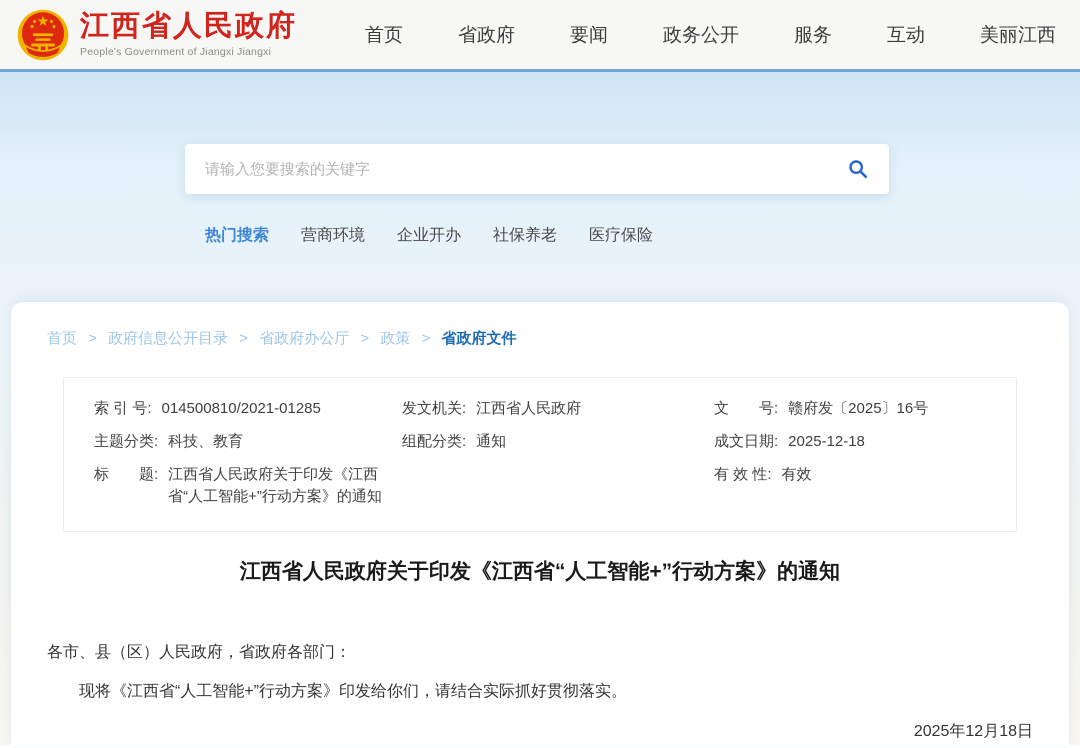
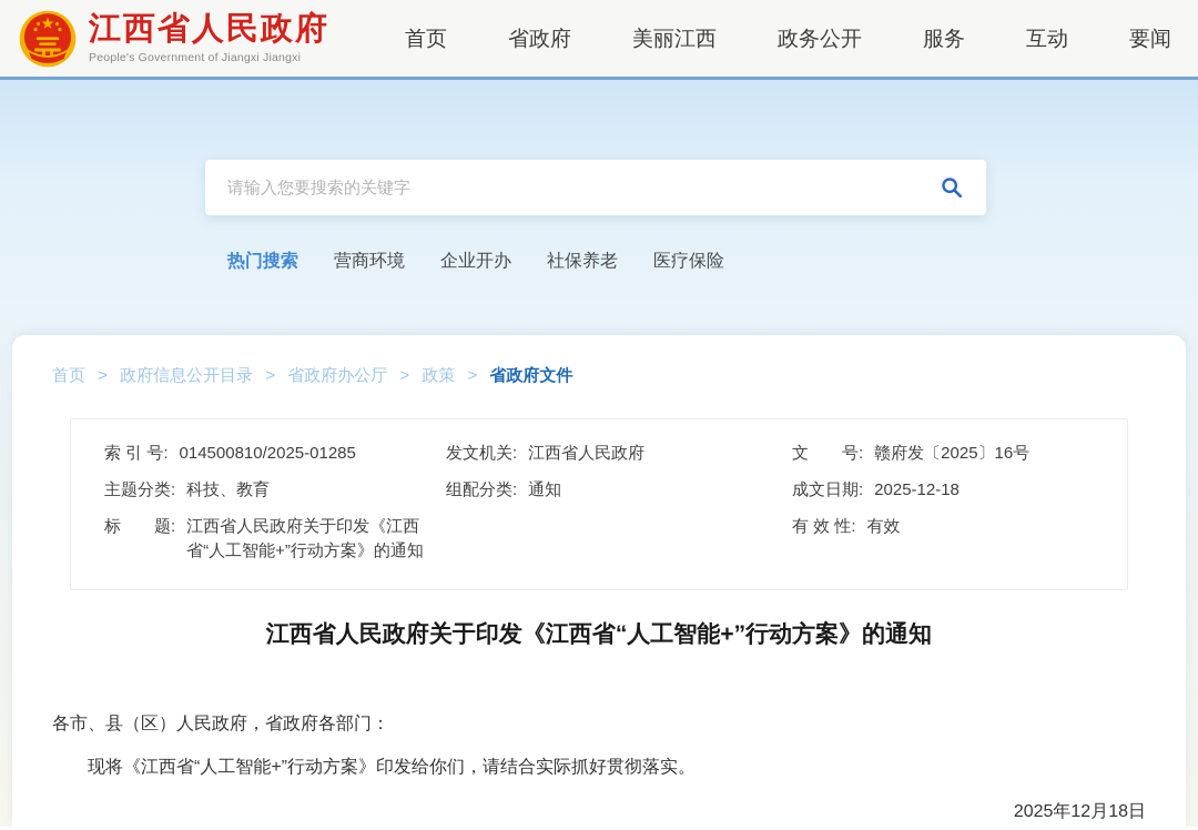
  江西省人民政府
  People's Government of Jiangxi Jiangxi
  首页
  省政府
- 要闻
+ 美丽江西
  政务公开
  服务
  互动
- 美丽江西
+ 要闻
  请输入您要搜索的关键字
  热门搜索
  营商环境
  企业开办
  社保养老
  医疗保险
  首页 > 政府信息公开目录 > 省政府办公厅 > 政策 > 省政府文件
  索 引 号:
- 014500810/2021-01285
+ 014500810/2025-01285
  主题分类:
  科技、教育
  标 题:
  江西省人民政府关于印发《江西省“人工智能+”行动方案》的通知
  发文机关:
  江西省人民政府
  组配分类:
  通知
  文 号:
  赣府发〔2025〕16号
  成文日期:
  2025-12-18
  有 效 性:
  有效
  江西省人民政府关于印发《江西省“人工智能+”行动方案》的通知
  各市、县（区）人民政府，省政府各部门：
  现将《江西省“人工智能+”行动方案》印发给你们，请结合实际抓好贯彻落实。
  2025年12月18日
